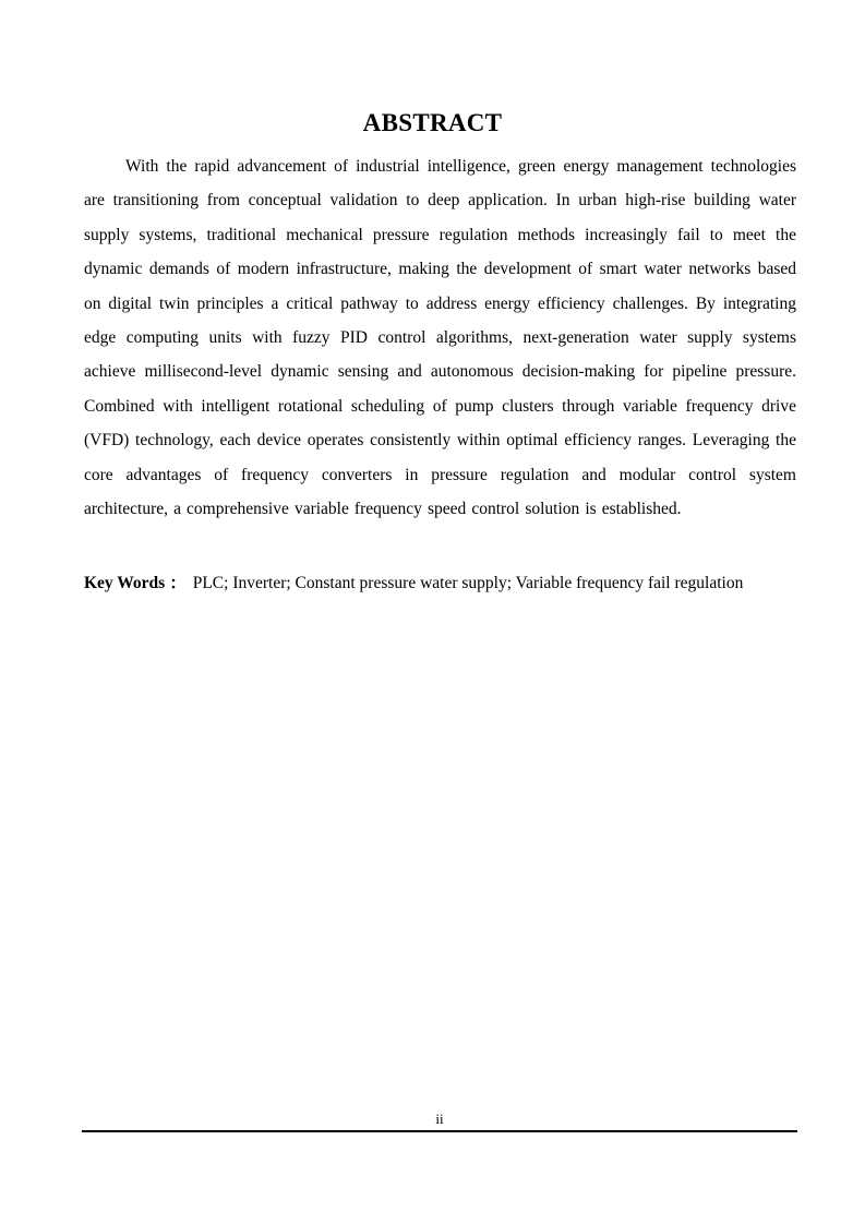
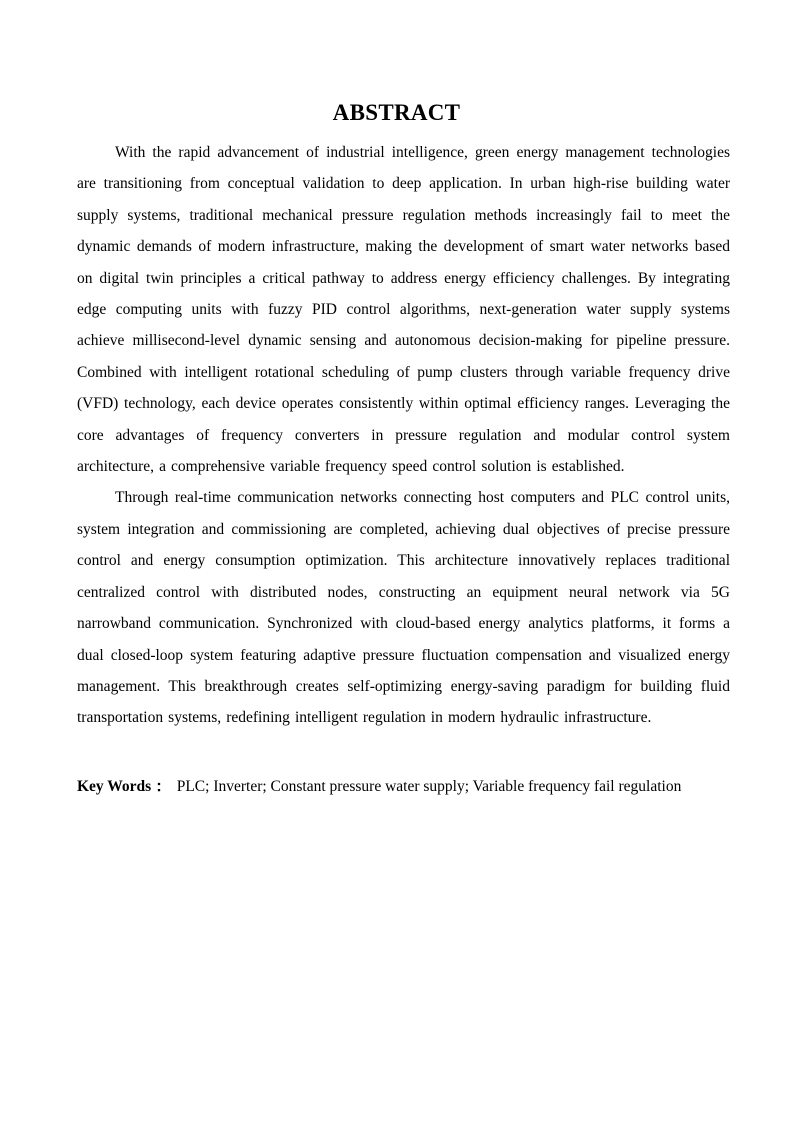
  ABSTRACT
  With the rapid advancement of industrial intelligence, green energy management technologies are transitioning from conceptual validation to deep application. In urban high-rise building water supply systems, traditional mechanical pressure regulation methods increasingly fail to meet the dynamic demands of modern infrastructure, making the development of smart water networks based on digital twin principles a critical pathway to address energy efficiency challenges. By integrating edge computing units with fuzzy PID control algorithms, next-generation water supply systems achieve millisecond-level dynamic sensing and autonomous decision-making for pipeline pressure. Combined with intelligent rotational scheduling of pump clusters through variable frequency drive (VFD) technology, each device operates consistently within optimal efficiency ranges. Leveraging the core advantages of frequency converters in pressure regulation and modular control system architecture, a comprehensive variable frequency speed control solution is established.
+ Through real-time communication networks connecting host computers and PLC control units, system integration and commissioning are completed, achieving dual objectives of precise pressure control and energy consumption optimization. This architecture innovatively replaces traditional centralized control with distributed nodes, constructing an equipment neural network via 5G narrowband communication. Synchronized with cloud-based energy analytics platforms, it forms a dual closed-loop system featuring adaptive pressure fluctuation compensation and visualized energy management. This breakthrough creates self-optimizing energy-saving paradigm for building fluid transportation systems, redefining intelligent regulation in modern hydraulic infrastructure.
  Key Words： PLC; Inverter; Constant pressure water supply; Variable frequency fail regulation
- ii
